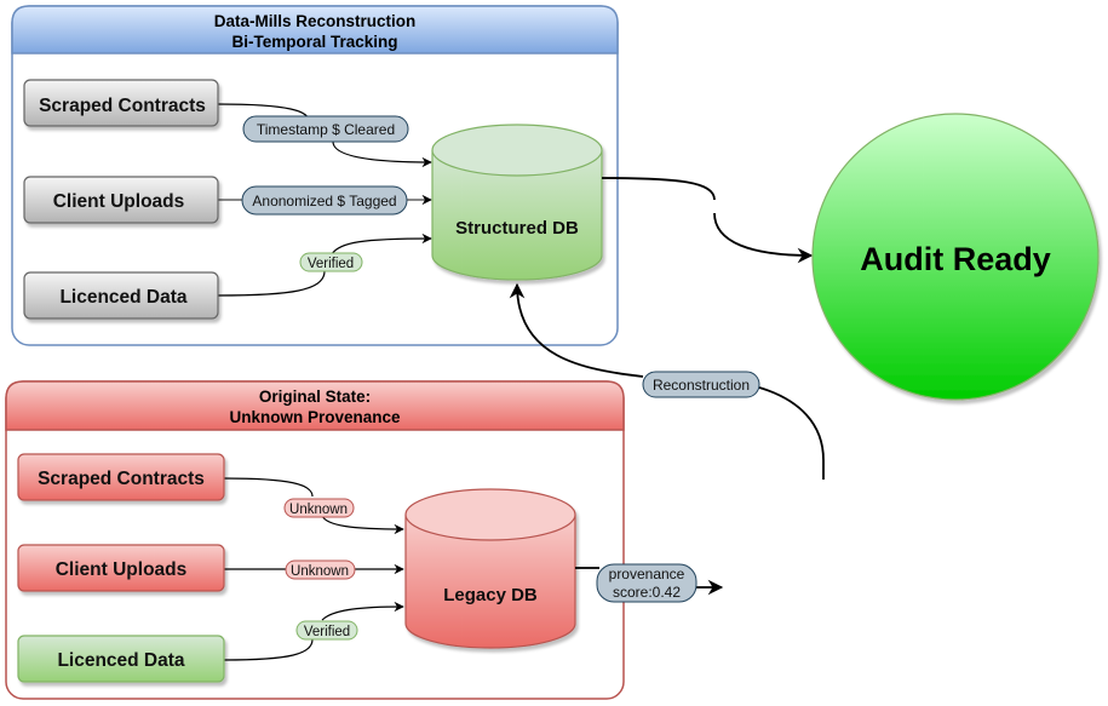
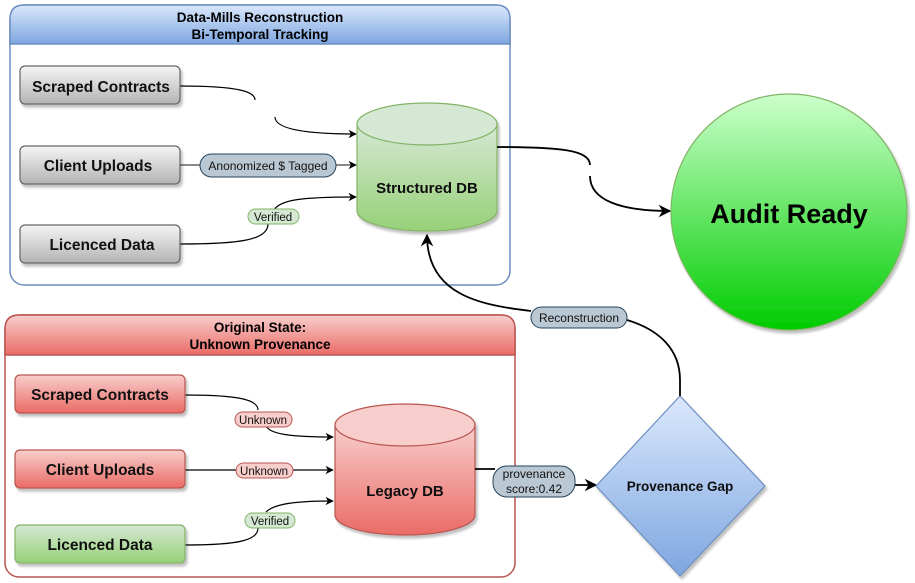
  Data-Mills Reconstruction
  Bi-Temporal Tracking
  Scraped Contracts
  Client Uploads
  Licenced Data
- Timestamp $ Cleared
  Anonomized $ Tagged
  Verified
  Structured DB
  Audit Ready
  Original State:
  Unknown Provenance
  Scraped Contracts
  Client Uploads
  Licenced Data
  Unknown
  Unknown
  Verified
  Legacy DB
  provenance
  score:0.42
+ Provenance Gap
  Reconstruction
